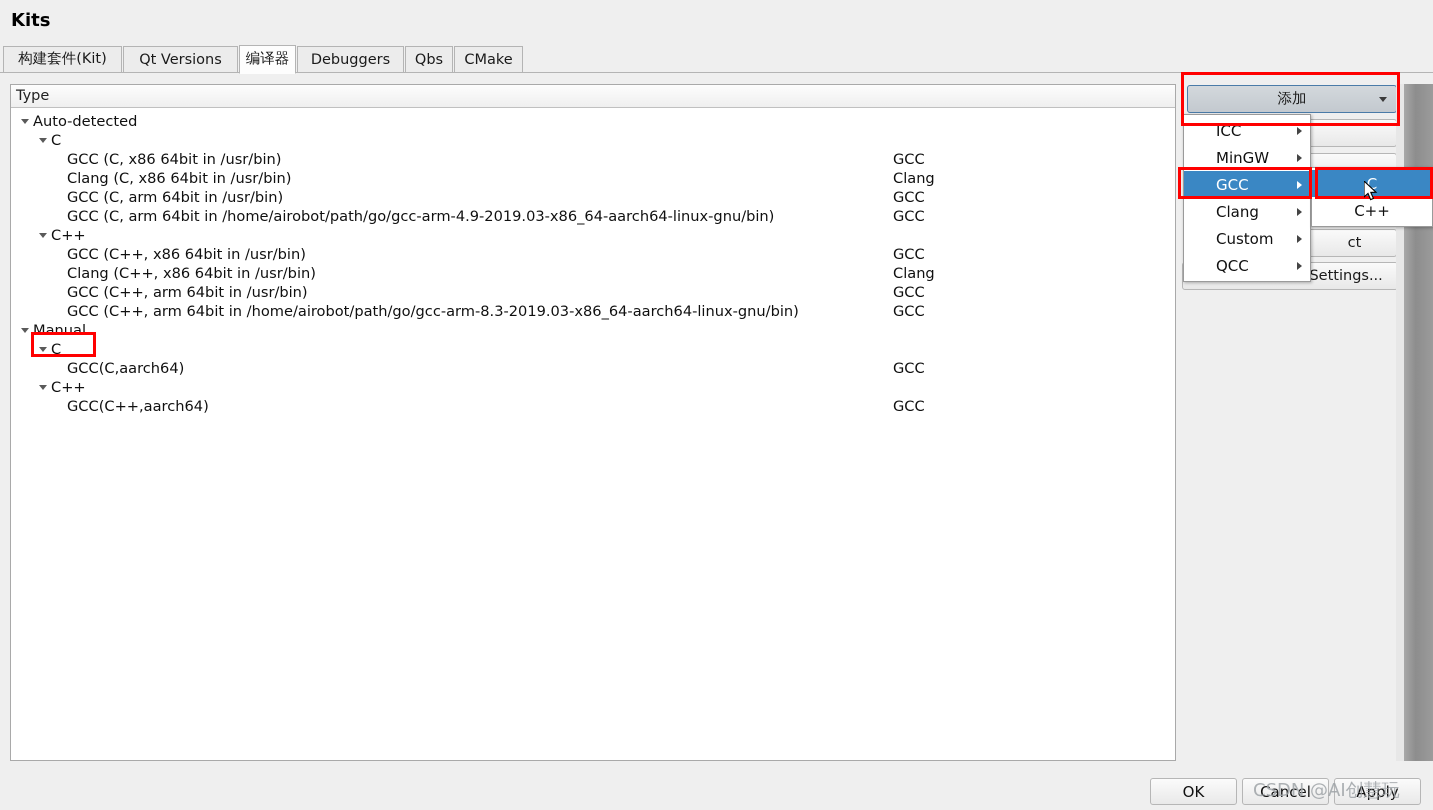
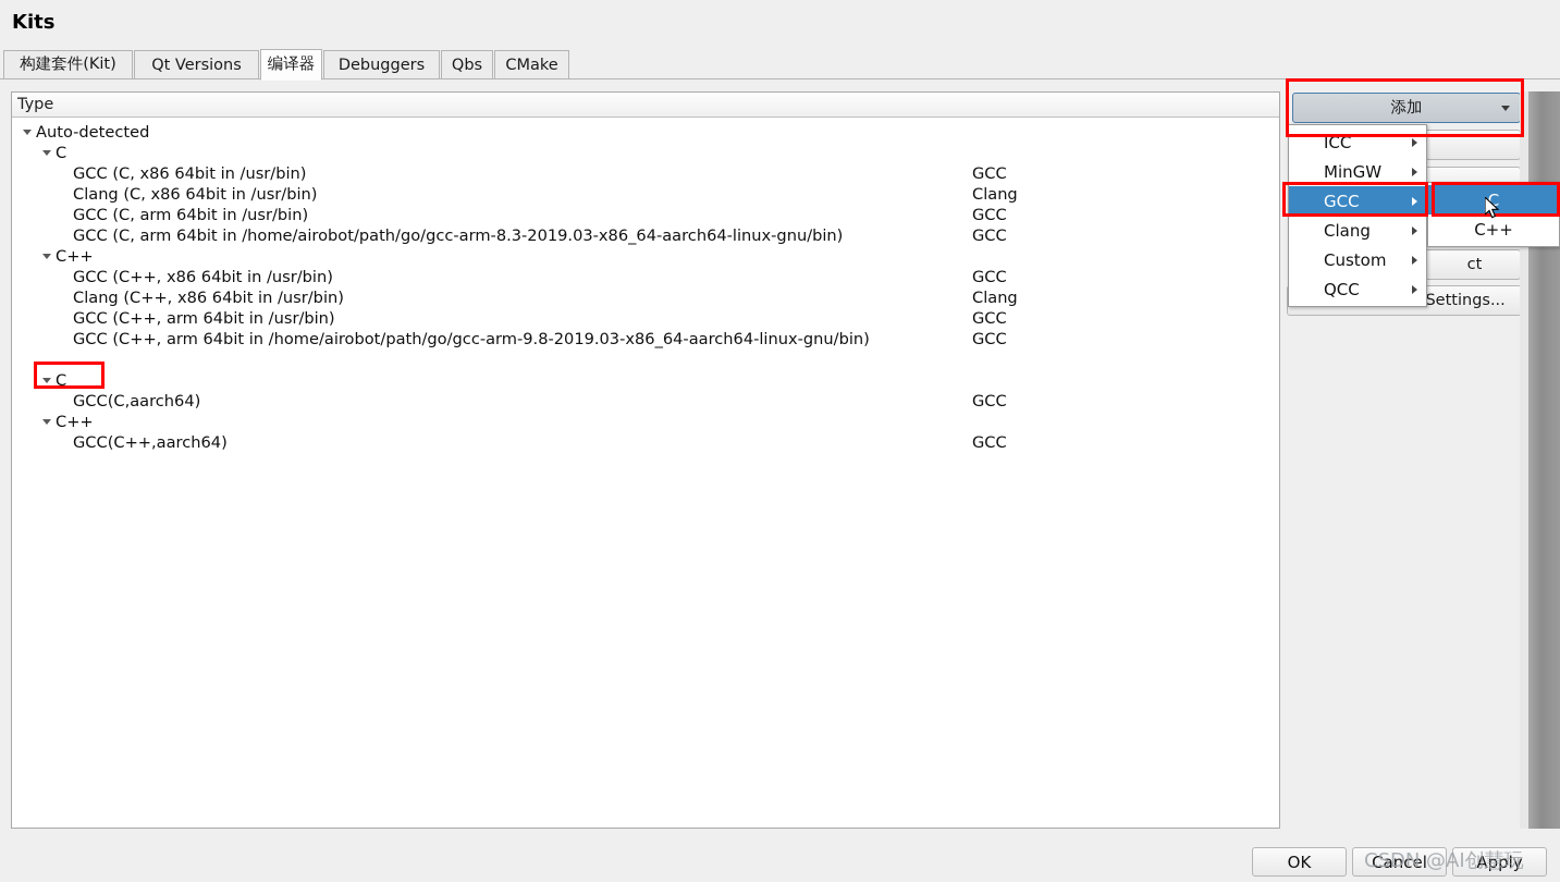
  Kits
  构建套件(Kit)
  Qt Versions
  编译器
  Debuggers
  Qbs
  CMake
  Type
  Auto-detected
  C
  GCC (C, x86 64bit in /usr/bin)
  GCC
  Clang (C, x86 64bit in /usr/bin)
  Clang
  GCC (C, arm 64bit in /usr/bin)
  GCC
- GCC (C, arm 64bit in /home/airobot/path/go/gcc-arm-4.9-2019.03-x86_64-aarch64-linux-gnu/bin)
+ GCC (C, arm 64bit in /home/airobot/path/go/gcc-arm-8.3-2019.03-x86_64-aarch64-linux-gnu/bin)
  GCC
  C++
  GCC (C++, x86 64bit in /usr/bin)
  GCC
  Clang (C++, x86 64bit in /usr/bin)
  Clang
  GCC (C++, arm 64bit in /usr/bin)
  GCC
- GCC (C++, arm 64bit in /home/airobot/path/go/gcc-arm-8.3-2019.03-x86_64-aarch64-linux-gnu/bin)
+ GCC (C++, arm 64bit in /home/airobot/path/go/gcc-arm-9.8-2019.03-x86_64-aarch64-linux-gnu/bin)
  GCC
- Manual
  C
  GCC(C,aarch64)
  GCC
  C++
  GCC(C++,aarch64)
  GCC
  添加
  ct
  ICC
  MinGW
  GCC
  Clang
  Custom
  QCC
  C
  C++
  OK
  Cancel
  Apply
  CSDN @AI创慧玩
